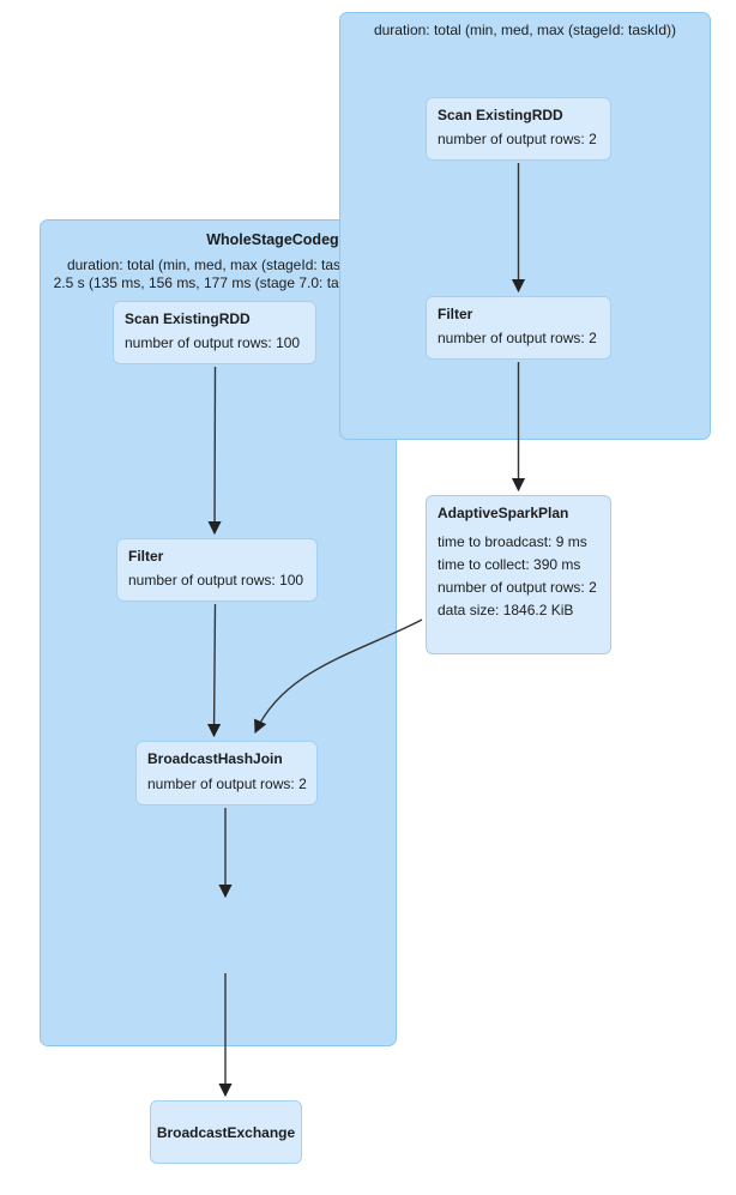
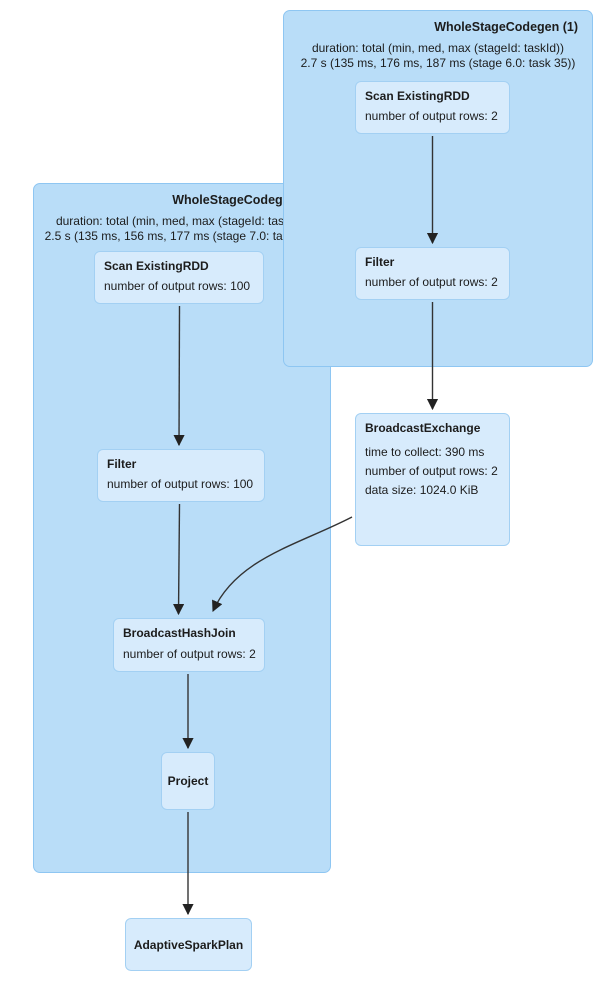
  WholeStageCodeg
  duration: total (min, med, max (stageId: tas
  2.5 s (135 ms, 156 ms, 177 ms (stage 7.0: ta
+ WholeStageCodegen (1)
  duration: total (min, med, max (stageId: taskId))
+ 2.7 s (135 ms, 176 ms, 187 ms (stage 6.0: task 35))
  Scan ExistingRDD
  number of output rows: 2
  Filter
  number of output rows: 2
- AdaptiveSparkPlan
+ BroadcastExchange
- time to broadcast: 9 ms
  time to collect: 390 ms
  number of output rows: 2
- data size: 1846.2 KiB
+ data size: 1024.0 KiB
  Scan ExistingRDD
  number of output rows: 100
  Filter
  number of output rows: 100
  BroadcastHashJoin
  number of output rows: 2
+ Project
- BroadcastExchange
+ AdaptiveSparkPlan
